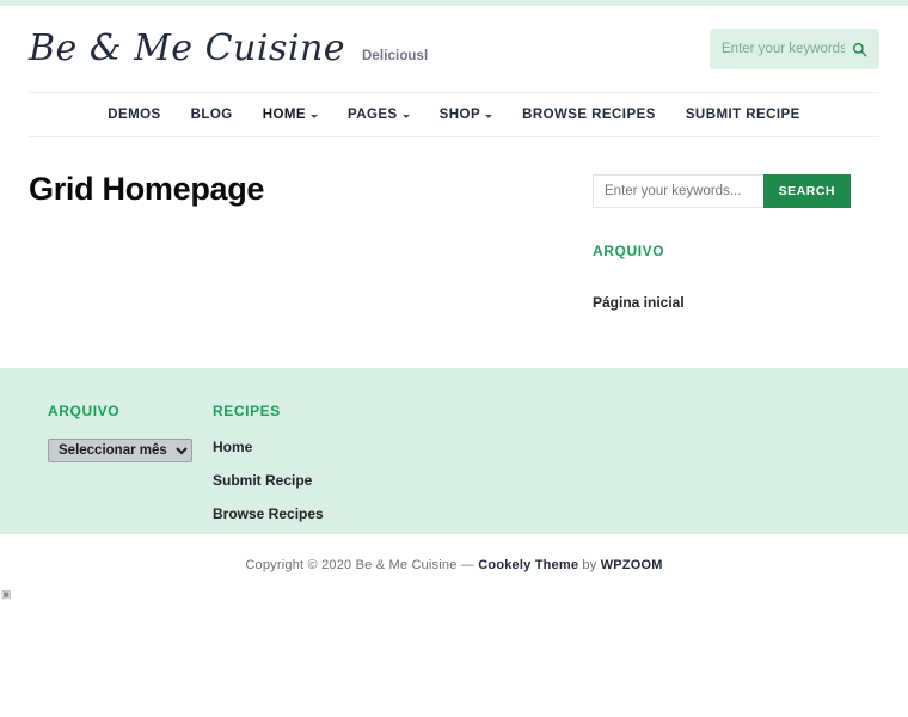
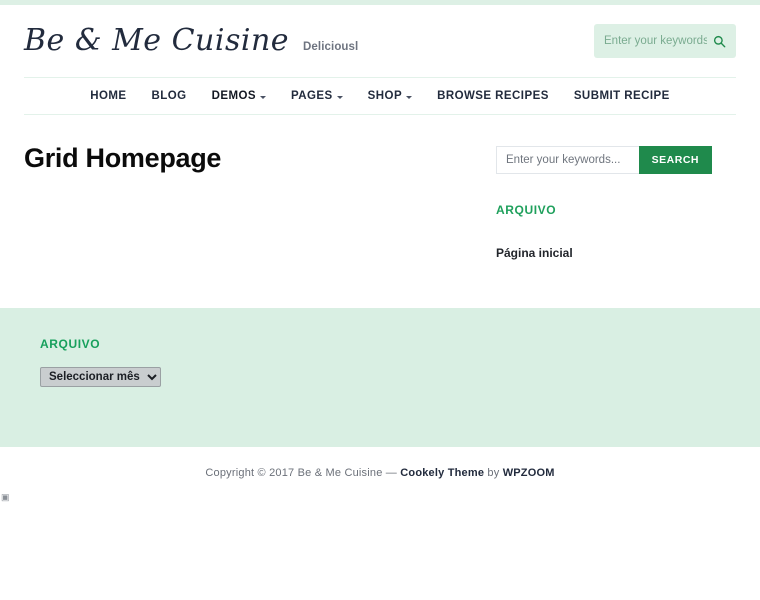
  Be & Me Cuisine
  Deliciousl
  Enter your keywords
- DEMOS
+ HOME
  BLOG
- HOME
+ DEMOS
  PAGES
  SHOP
  BROWSE RECIPES
  SUBMIT RECIPE
  Grid Homepage
  Enter your keywords...
  SEARCH
  ARQUIVO
  Página inicial
  ARQUIVO
  Seleccionar mês
- RECIPES
- Home
- Submit Recipe
- Browse Recipes
- Copyright © 2020 Be & Me Cuisine — Cookely Theme by WPZOOM
+ Copyright © 2017 Be & Me Cuisine — Cookely Theme by WPZOOM
  ▣
